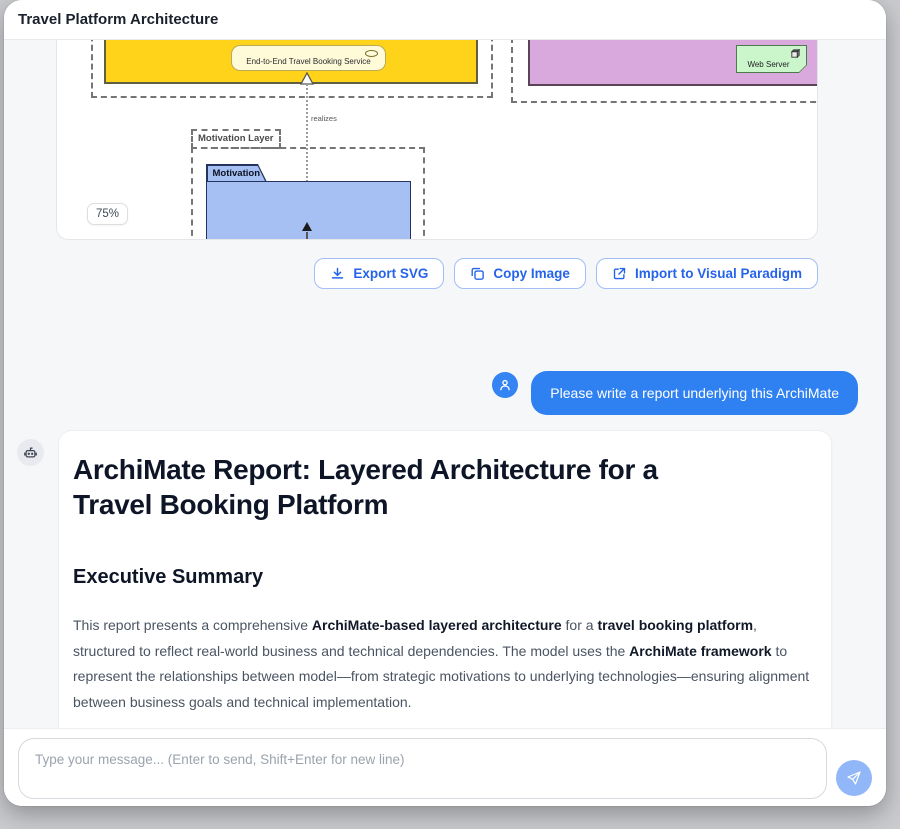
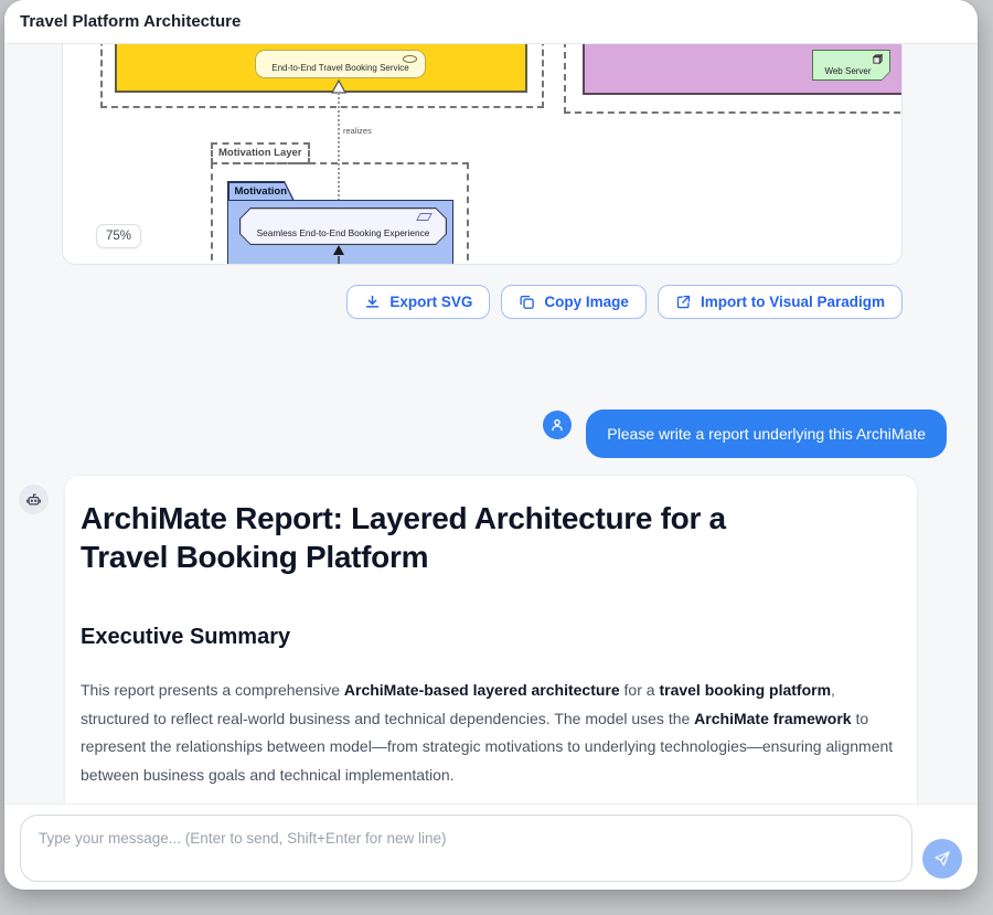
  Travel Platform Architecture
  End-to-End Travel Booking Service
  realizes
  Web Server
  Motivation Layer
  Motivation
+ Seamless End-to-End Booking Experience
  75%
  Export SVG
  Copy Image
  Import to Visual Paradigm
  Please write a report underlying this ArchiMate
  ArchiMate Report: Layered Architecture for a
  Travel Booking Platform
  Executive Summary
  This report presents a comprehensive ArchiMate-based layered architecture for a travel booking platform, structured to reflect real-world business and technical dependencies. The model uses the ArchiMate framework to represent the relationships between model—from strategic motivations to underlying technologies—ensuring alignment between business goals and technical implementation.
  Type your message... (Enter to send, Shift+Enter for new line)
